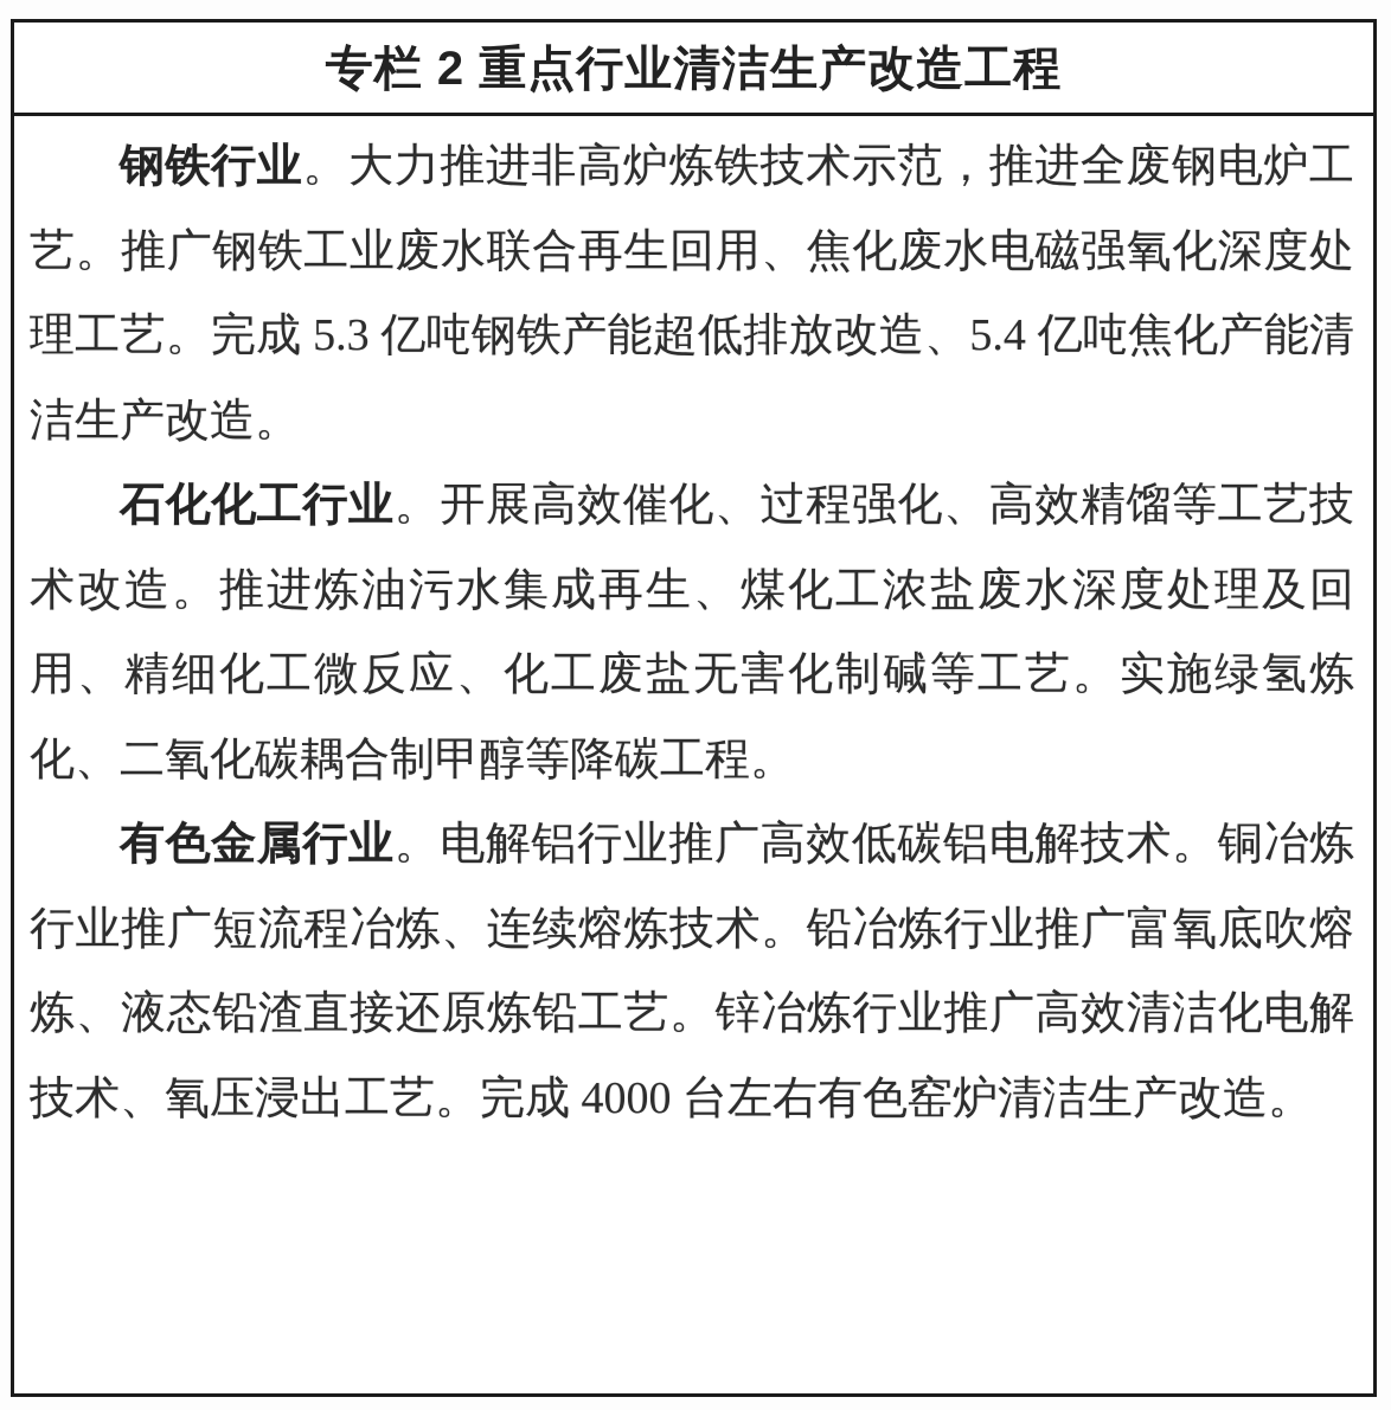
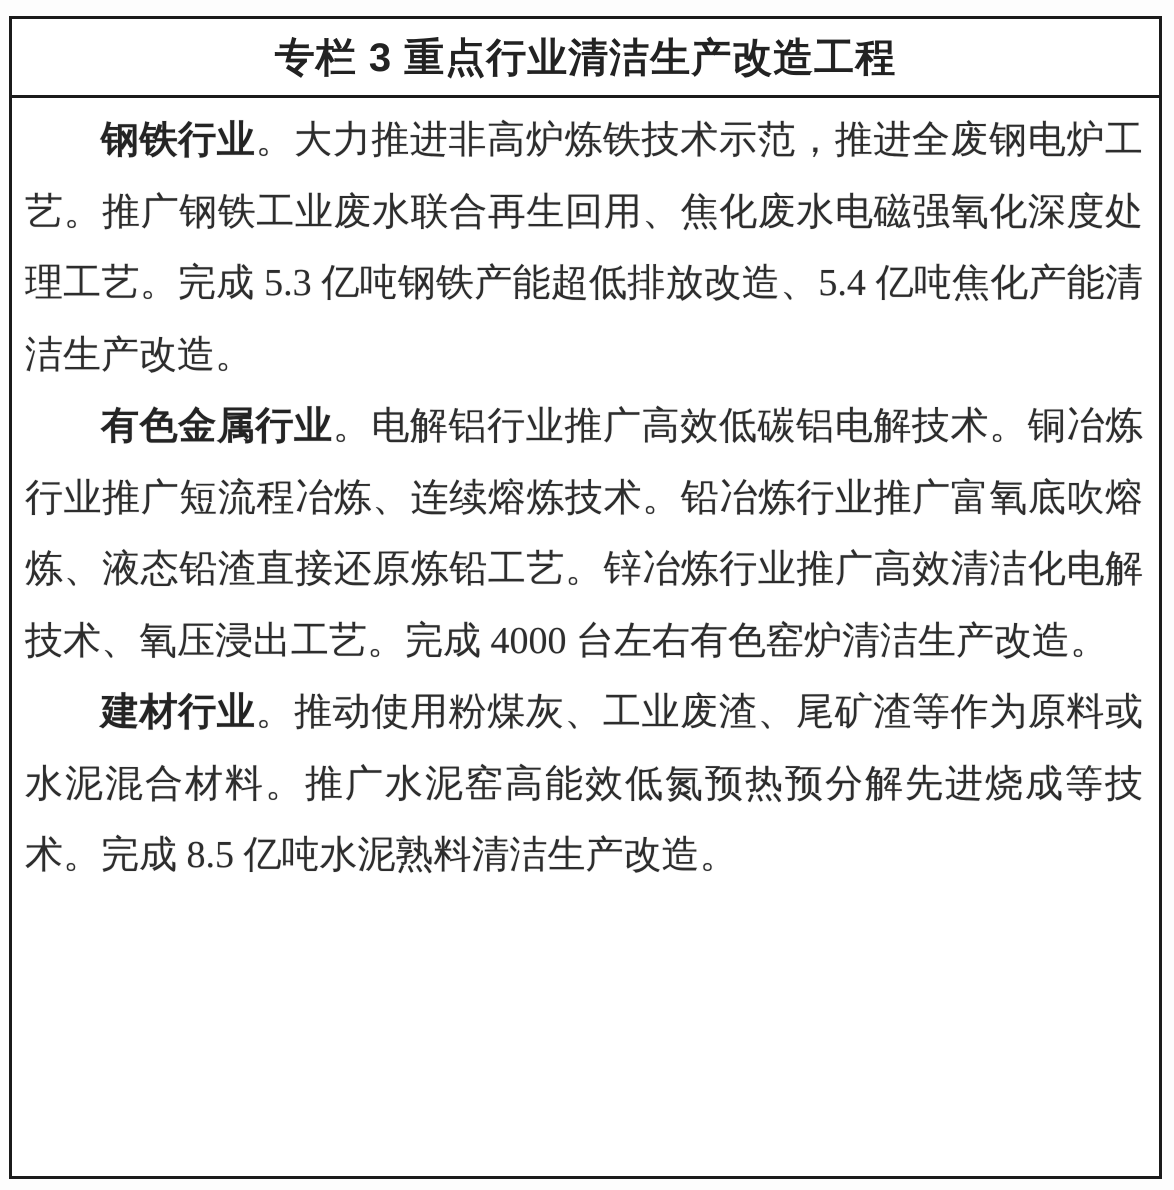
- 专栏 2 重点行业清洁生产改造工程
+ 专栏 3 重点行业清洁生产改造工程
  钢铁行业。大力推进非高炉炼铁技术示范，推进全废钢电炉工艺。推广钢铁工业废水联合再生回用、焦化废水电磁强氧化深度处理工艺。完成 5.3 亿吨钢铁产能超低排放改造、5.4 亿吨焦化产能清洁生产改造。
- 石化化工行业。开展高效催化、过程强化、高效精馏等工艺技术改造。推进炼油污水集成再生、煤化工浓盐废水深度处理及回用、精细化工微反应、化工废盐无害化制碱等工艺。实施绿氢炼化、二氧化碳耦合制甲醇等降碳工程。
  有色金属行业。电解铝行业推广高效低碳铝电解技术。铜冶炼行业推广短流程冶炼、连续熔炼技术。铅冶炼行业推广富氧底吹熔炼、液态铅渣直接还原炼铅工艺。锌冶炼行业推广高效清洁化电解技术、氧压浸出工艺。完成 4000 台左右有色窑炉清洁生产改造。
+ 建材行业。推动使用粉煤灰、工业废渣、尾矿渣等作为原料或水泥混合材料。推广水泥窑高能效低氮预热预分解先进烧成等技术。完成 8.5 亿吨水泥熟料清洁生产改造。
